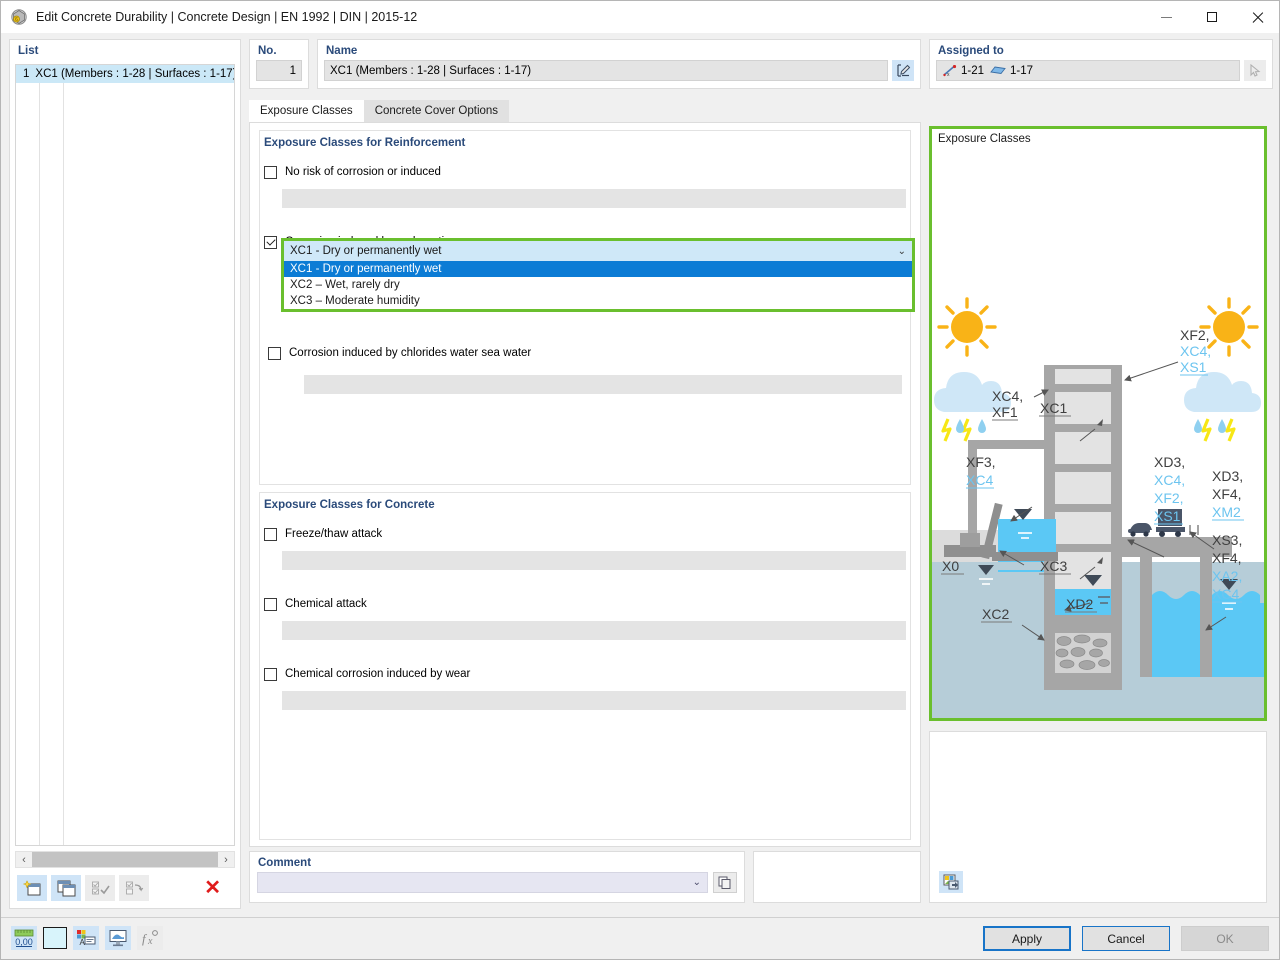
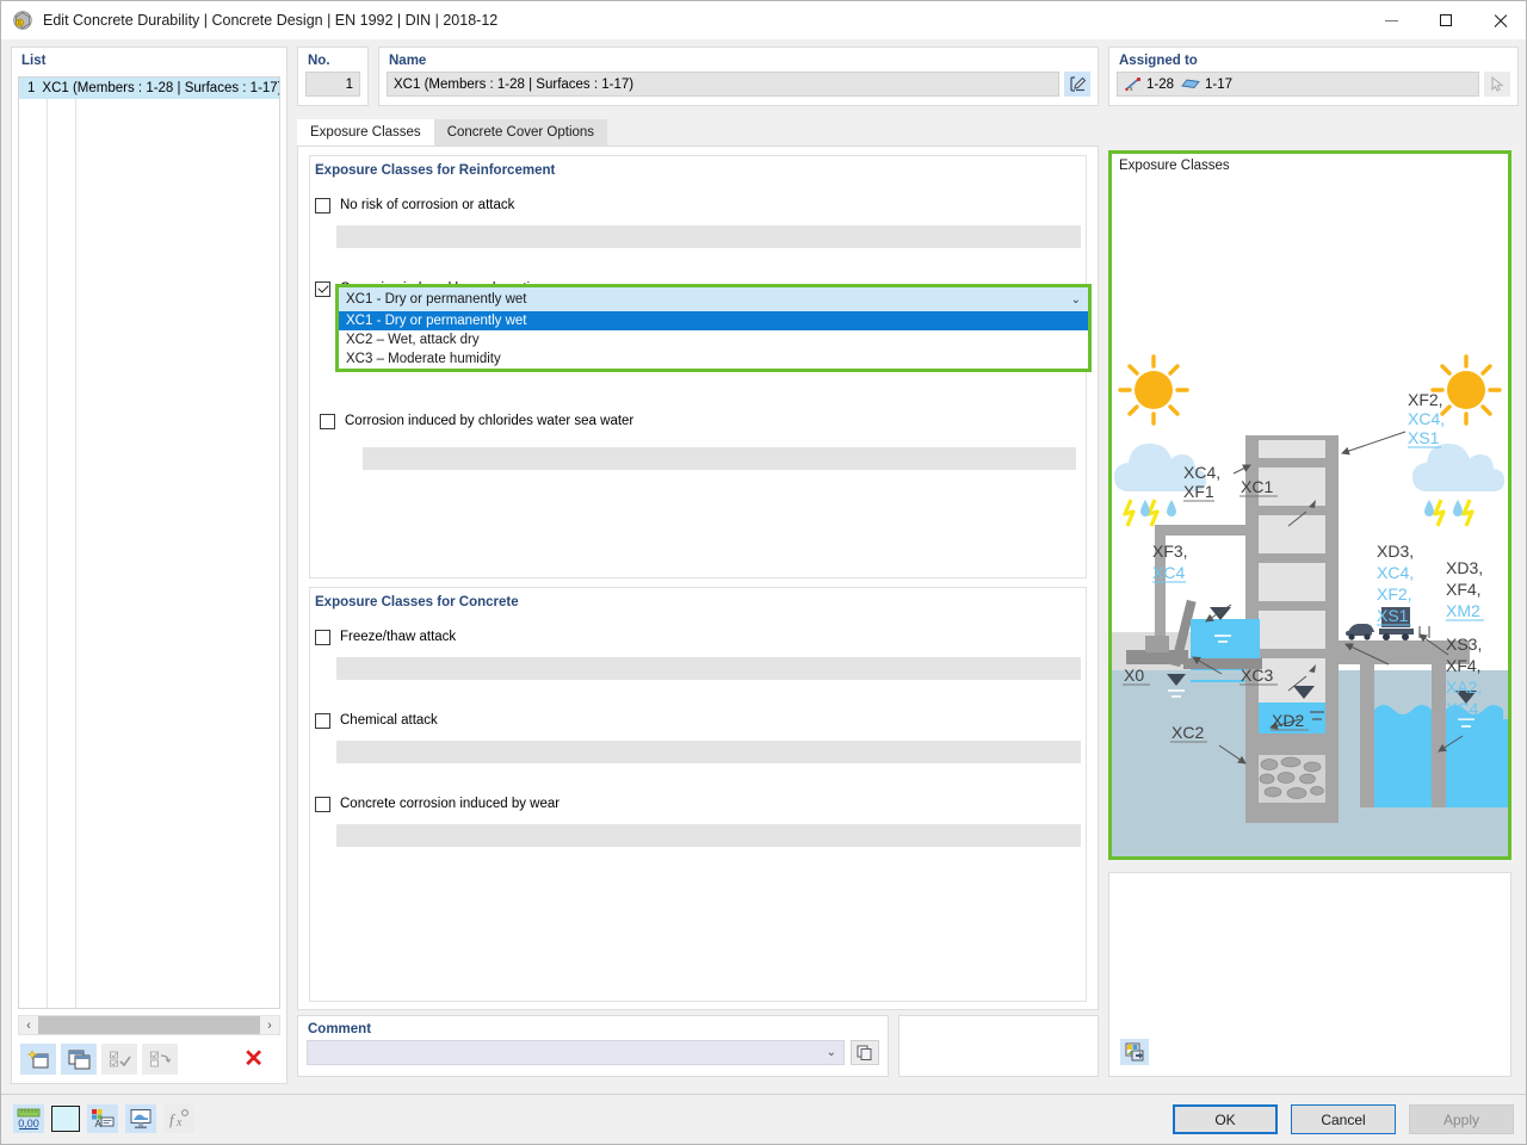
- Edit Concrete Durability | Concrete Design | EN 1992 | DIN | 2015-12
+ Edit Concrete Durability | Concrete Design | EN 1992 | DIN | 2018-12
  List
  1
  XC1 (Members : 1-28 | Surfaces : 1-17
  ‹
  ›
  ✕
  No.
  1
  Name
  XC1 (Members : 1-28 | Surfaces : 1-17)
  Assigned to
- 1-21
+ 1-28
  1-17
  Exposure Classes
  Concrete Cover Options
  Exposure Classes for Reinforcement
- No risk of corrosion or induced
+ No risk of corrosion or attack
  Corrosion induced by chlorides water sea water
  Exposure Classes for Concrete
  Freeze/thaw attack
  Chemical attack
- Chemical corrosion induced by wear
+ Concrete corrosion induced by wear
  XC1 - Dry or permanently wet
  ⌄
  XC1 - Dry or permanently wet
- XC2 – Wet, rarely dry
+ XC2 – Wet, attack dry
  XC3 – Moderate humidity
  Comment
  ⌄
  Exposure Classes
  XF2,
  XC4,
  XS1
  XC4,
  XF1
  XC1
  XF3,
  XC4
  X0
  XC2
  XC3
  XD2
  XD3,
  XC4,
  XF2,
  XS1
  XD3,
  XF4,
  XM2
  XS3,
  XF4,
  XA2,
  XC4
  0,00
  A
  f
  x
- Apply
+ OK
  Cancel
- OK
+ Apply
